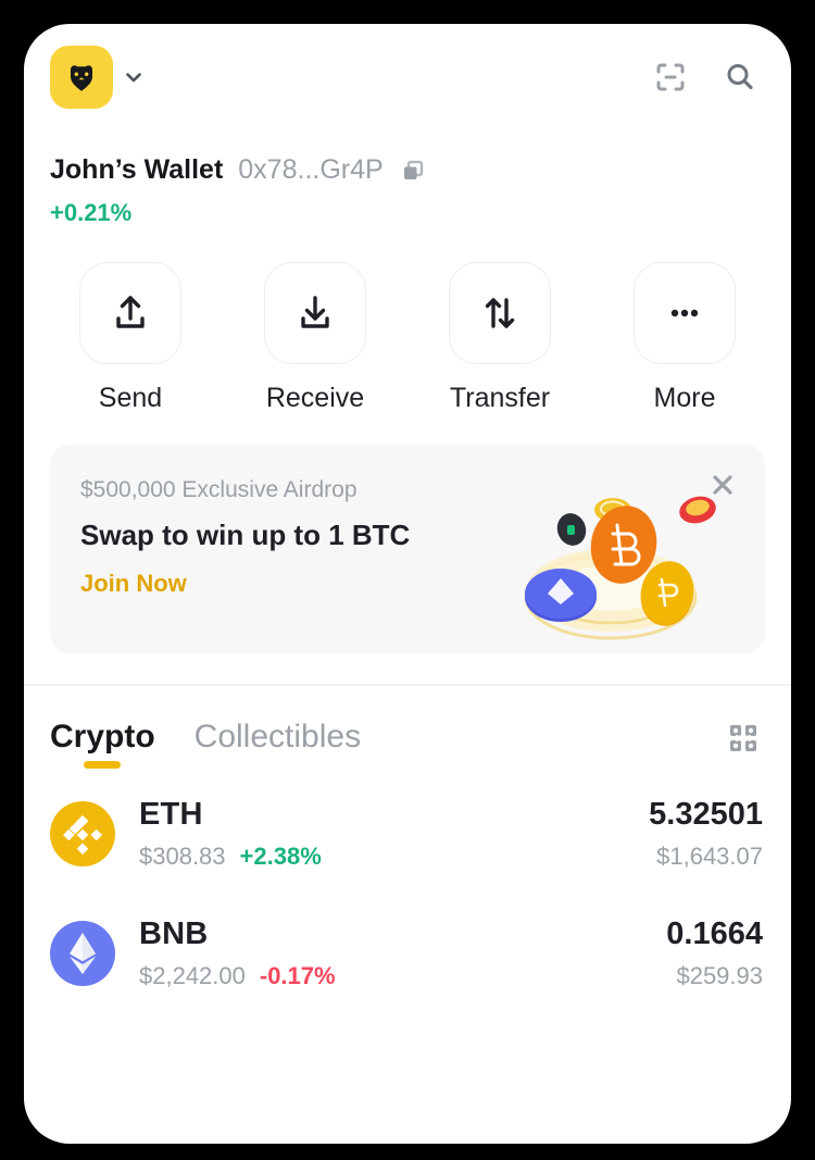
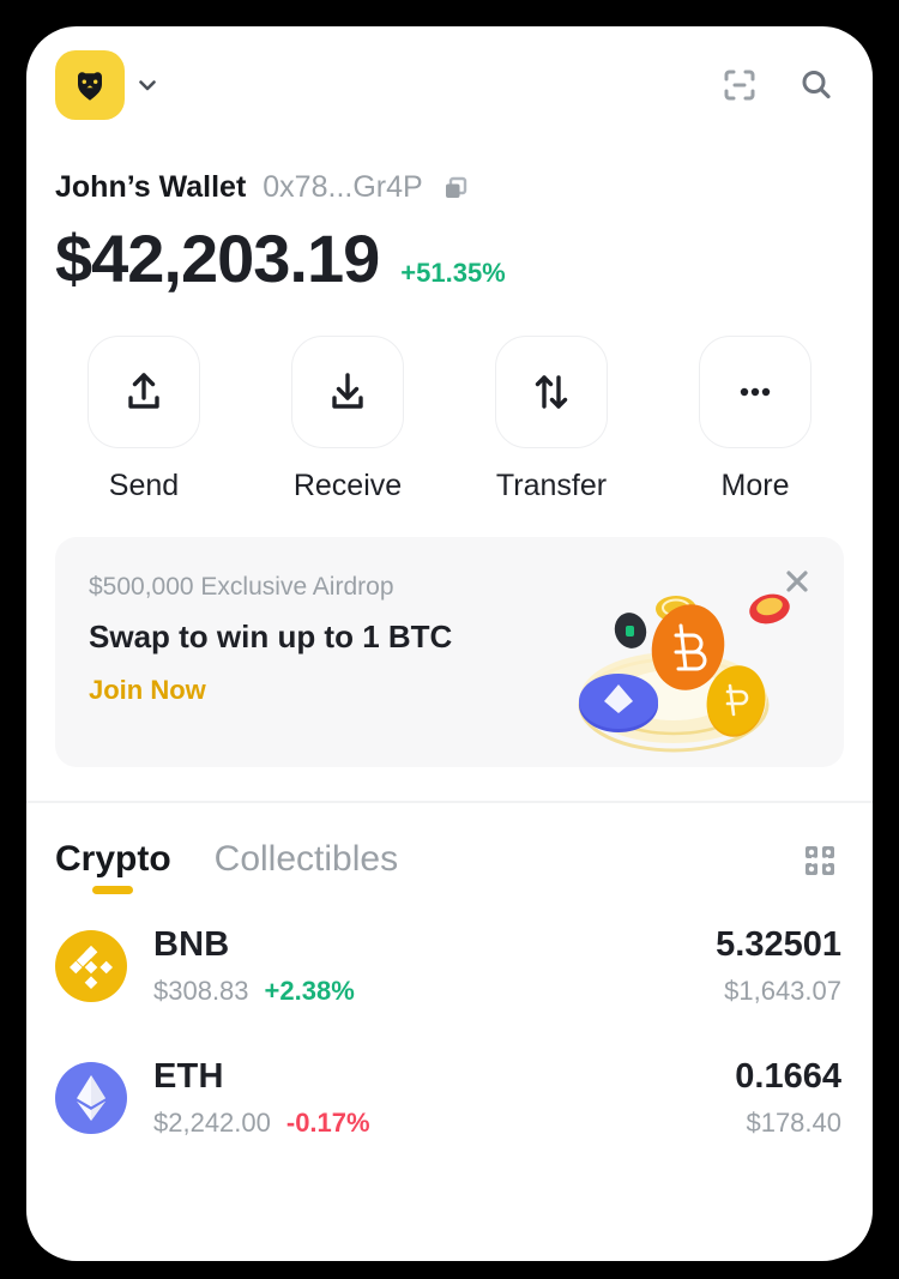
  John’s Wallet
  0x78...Gr4P
+ $42,203.19
- +0.21%
+ +51.35%
  Send
  Receive
  Transfer
  More
  $500,000 Exclusive Airdrop
  Swap to win up to 1 BTC
  Join Now
  Crypto
  Collectibles
- ETH
+ BNB
  $308.83
  +2.38%
  5.32501
  $1,643.07
- BNB
+ ETH
  $2,242.00
  -0.17%
  0.1664
- $259.93
+ $178.40
